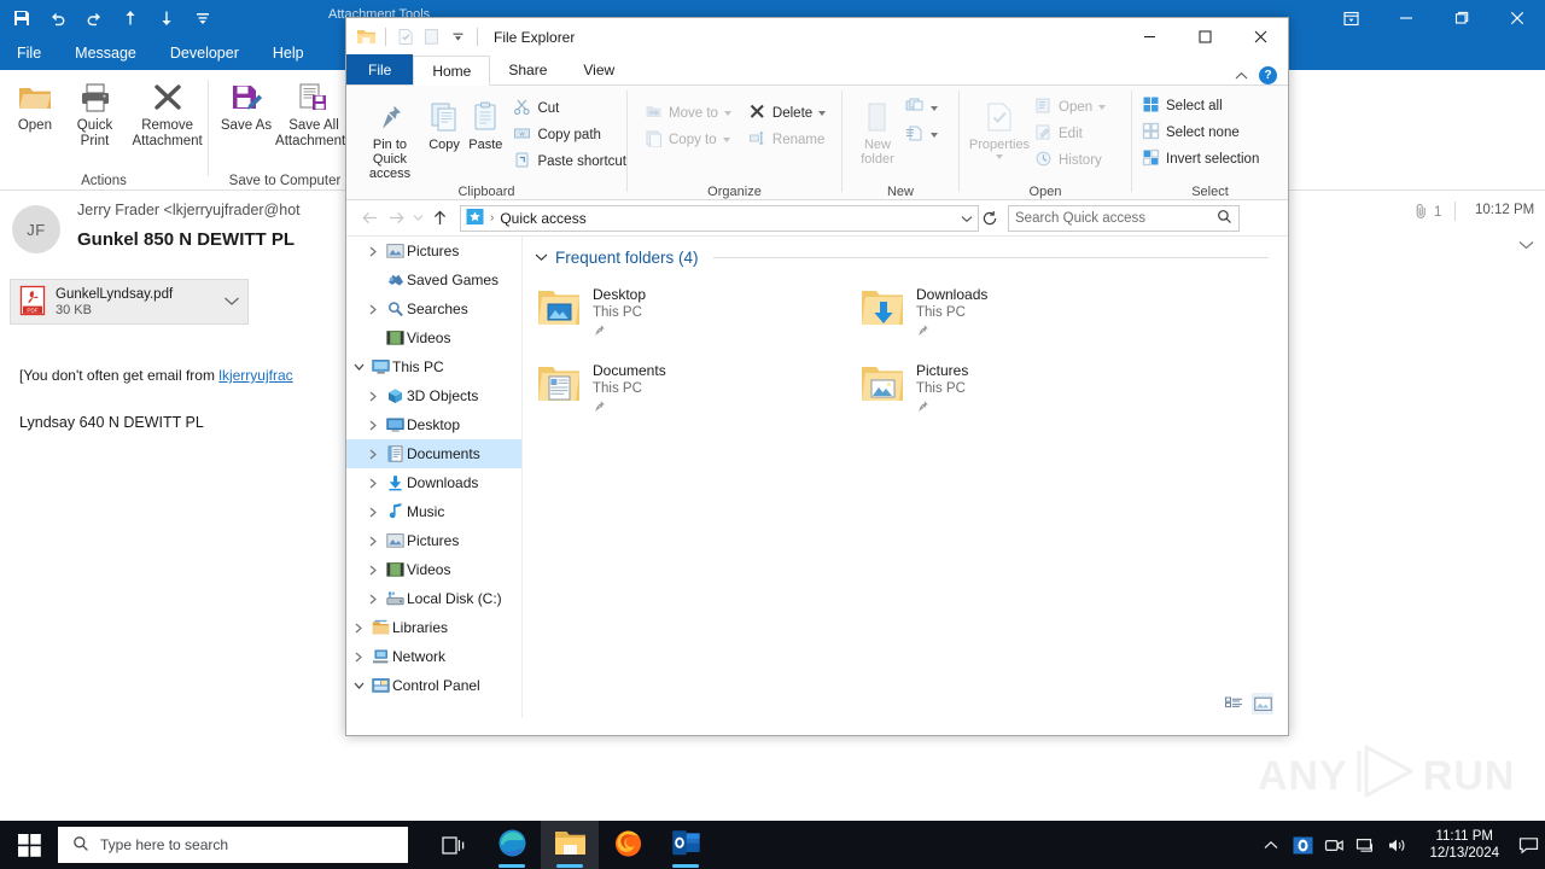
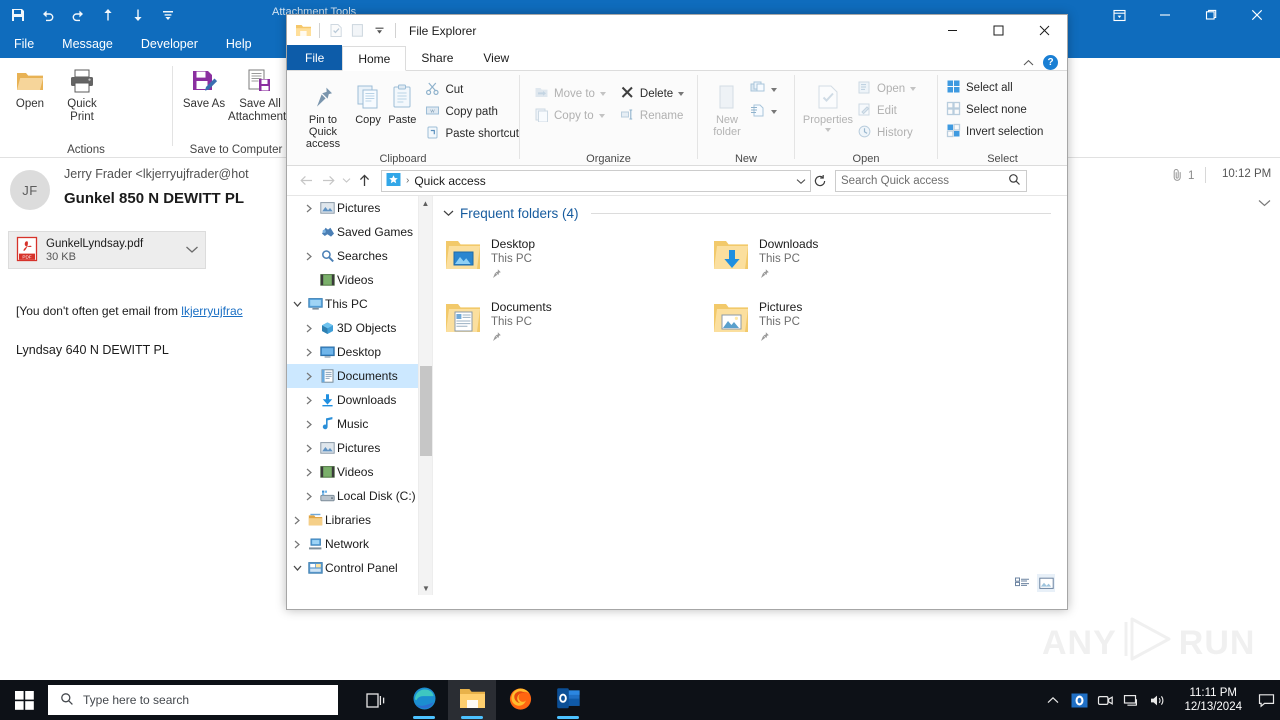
  Attachment Tools
  File
  Message
  Developer
  Help
  Open
  Quick Print
- Remove Attachment
  Actions
  Save As
  Save All Attachment
  Save to Computer
  JF
  Jerry Frader <lkjerryujfrader@hot
  Gunkel 850 N DEWITT PL
  1
  10:12 PM
  GunkelLyndsay.pdf
  30 KB
  [You don't often get email from lkjerryujfrac
  Lyndsay 640 N DEWITT PL
  File Explorer
  File
  Home
  Share
  View
  ?
  Pin to Quick access
  Copy
  Paste
  Cut
  Copy path
  Paste shortcut
  Clipboard
  Move to
  Copy to
  Delete
  Rename
  Organize
  New folder
  New
  Properties
  Open
  Edit
  History
  Open
  Select all
  Select none
  Invert selection
  Select
  ›
  Quick access
  Search Quick access
  Pictures
  Saved Games
  Searches
  Videos
  This PC
  3D Objects
  Desktop
  Documents
  Downloads
  Music
  Pictures
  Videos
  Local Disk (C:)
  Libraries
  Network
  Control Panel
+ ▲
+ ▼
  Frequent folders (4)
  Desktop
  This PC
  Downloads
  This PC
  Documents
  This PC
  Pictures
  This PC
  Type here to search
  11:11 PM
  12/13/2024
